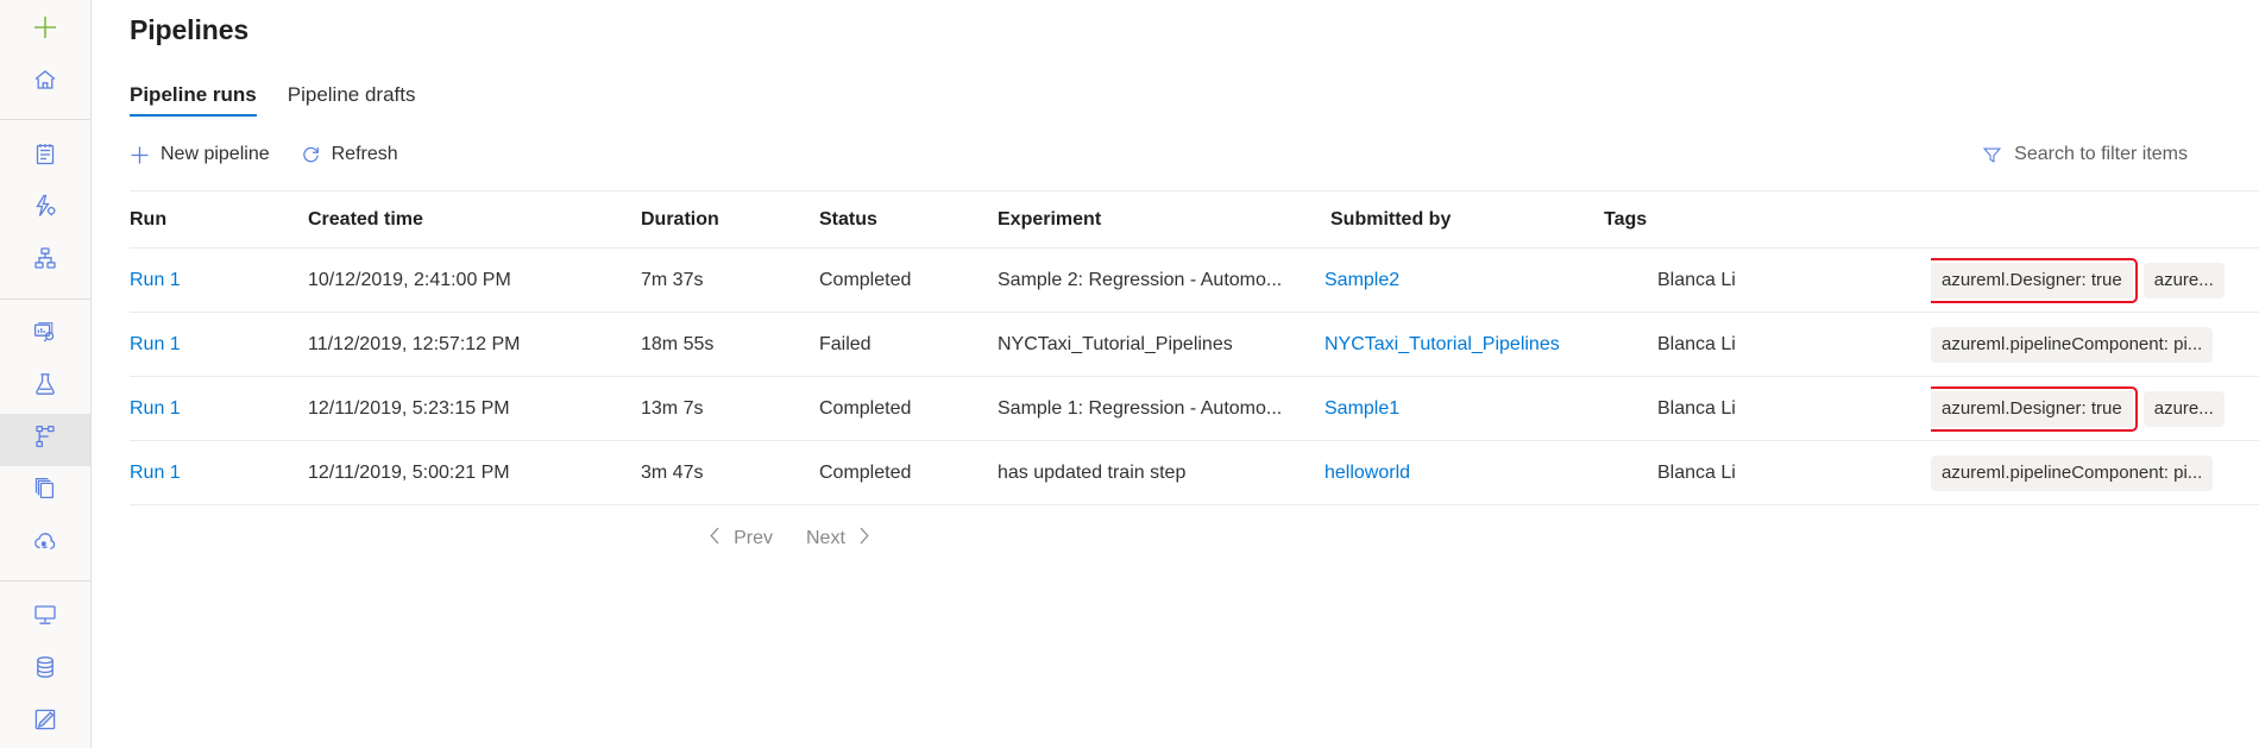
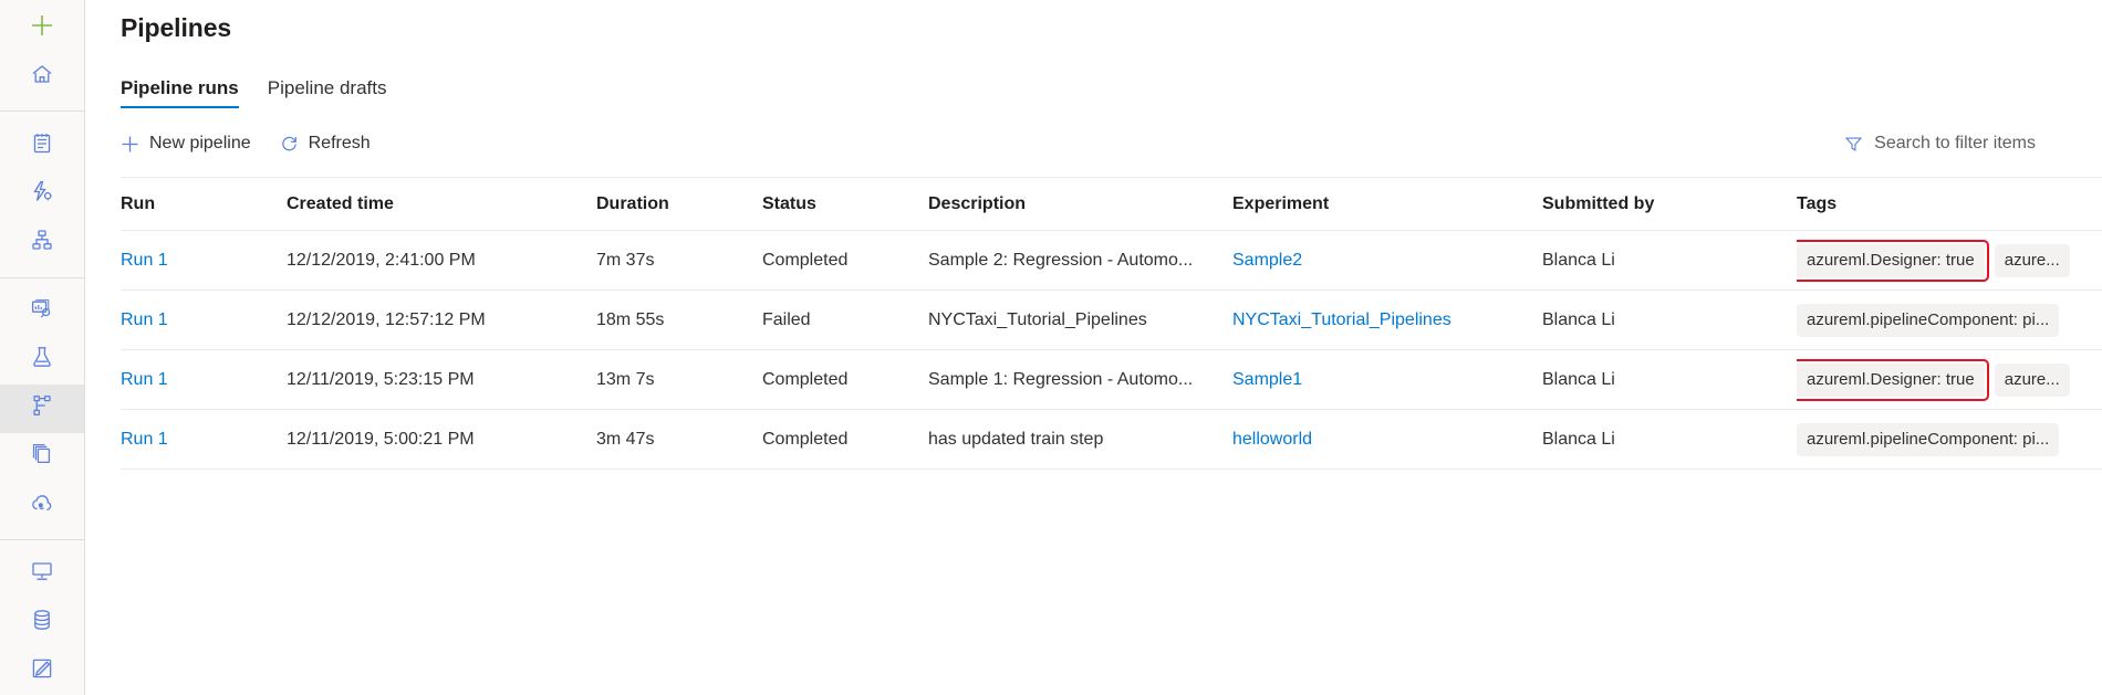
  Pipelines
  Pipeline runs
  Pipeline drafts
  New pipeline
  Refresh
  Search to filter items
  Run
  Created time
  Duration
  Status
+ Description
  Experiment
  Submitted by
  Tags
  Run 1
- 10/12/2019, 2:41:00 PM
+ 12/12/2019, 2:41:00 PM
  7m 37s
  Completed
  Sample 2: Regression - Automo...
  Sample2
  Blanca Li
  azureml.Designer: true
  azure...
  Run 1
- 11/12/2019, 12:57:12 PM
+ 12/12/2019, 12:57:12 PM
  18m 55s
  Failed
  NYCTaxi_Tutorial_Pipelines
  NYCTaxi_Tutorial_Pipelines
  Blanca Li
  azureml.pipelineComponent: pi...
  Run 1
  12/11/2019, 5:23:15 PM
  13m 7s
  Completed
  Sample 1: Regression - Automo...
  Sample1
  Blanca Li
  azureml.Designer: true
  azure...
  Run 1
  12/11/2019, 5:00:21 PM
  3m 47s
  Completed
  has updated train step
  helloworld
  Blanca Li
  azureml.pipelineComponent: pi...
- Prev
- Next
